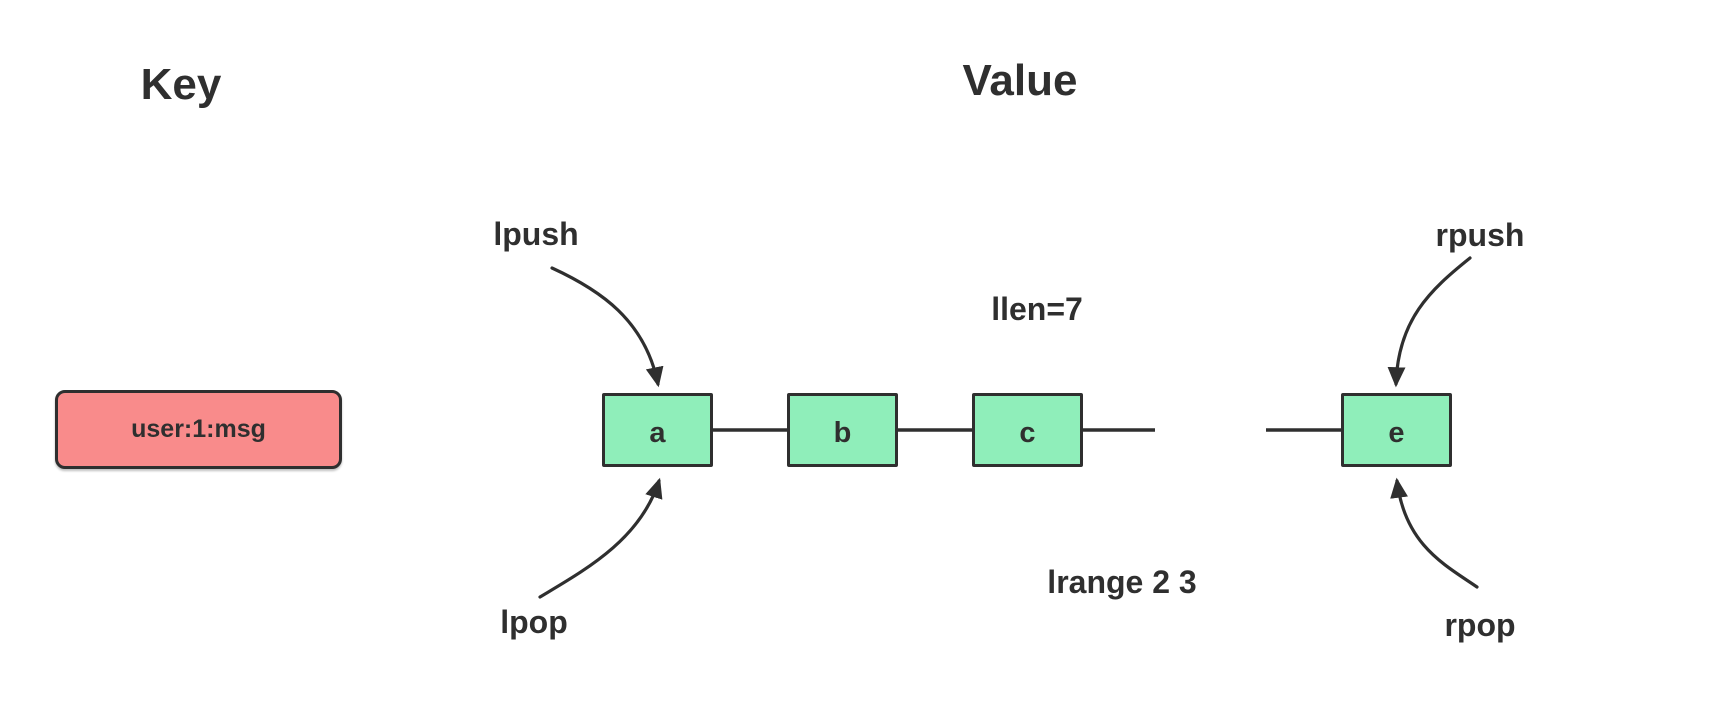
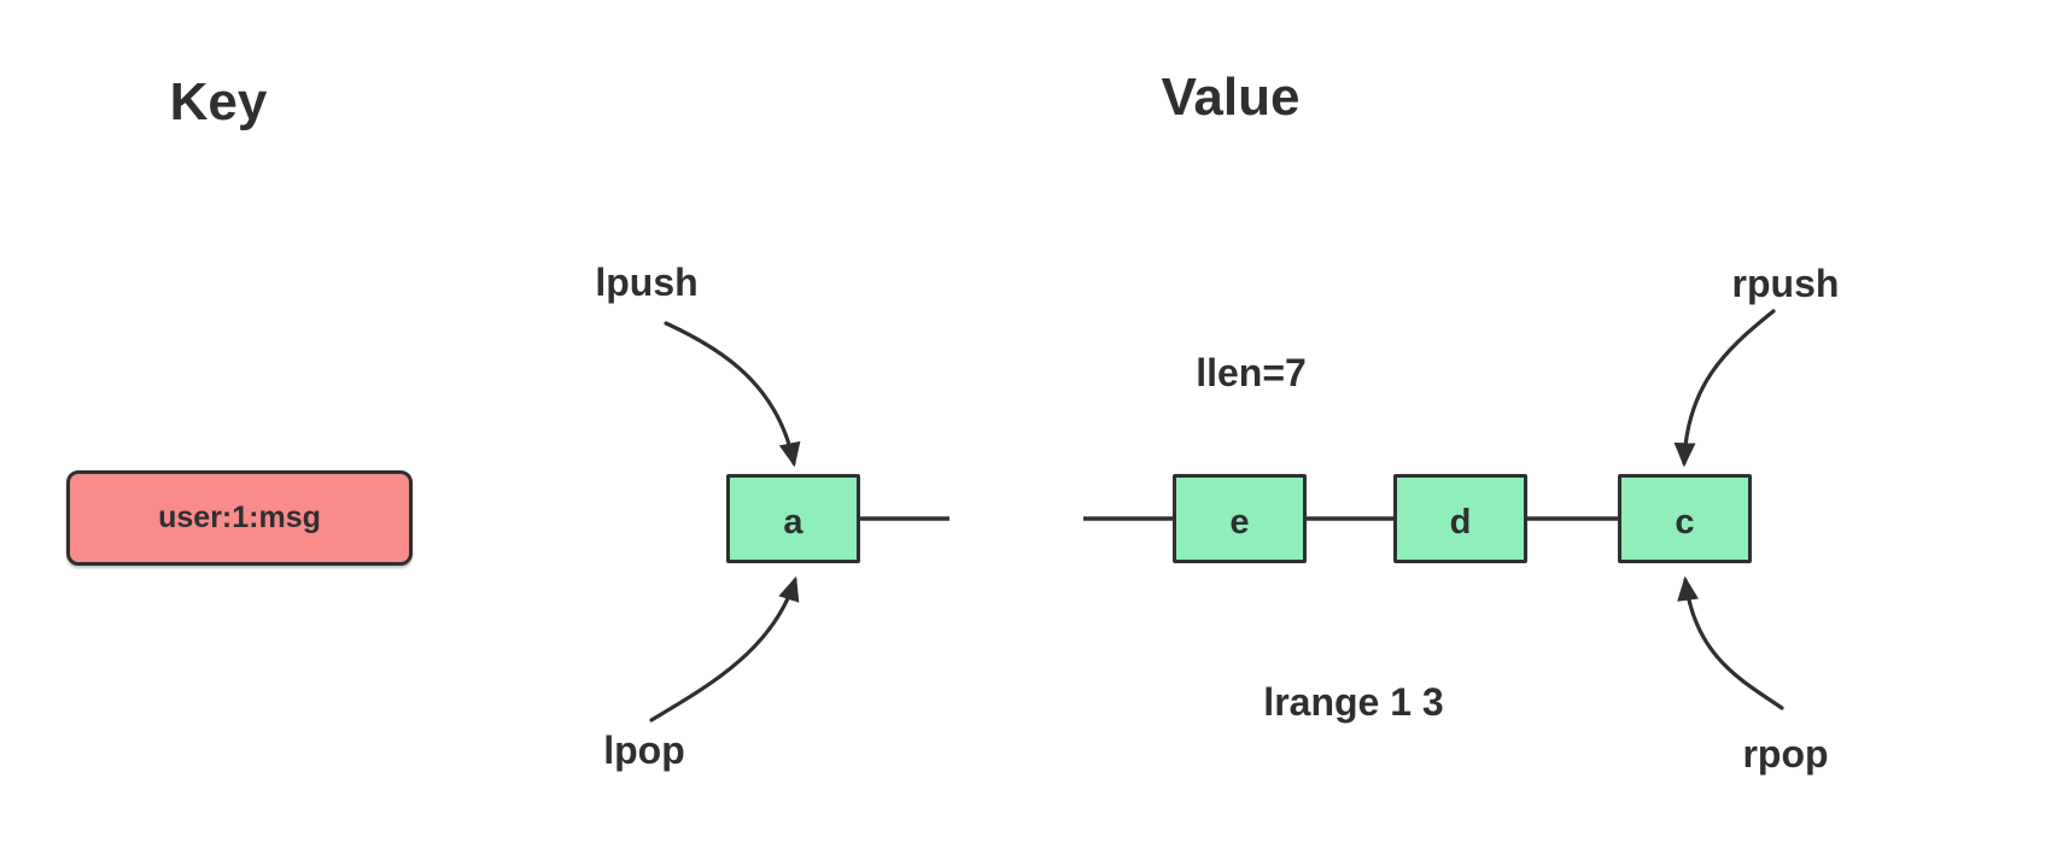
  Key
  Value
  user:1:msg
  a
- b
- c
+ e
+ d
- e
+ c
  lpush
  lpop
  rpush
  rpop
  llen=7
- lrange 2 3
+ lrange 1 3
